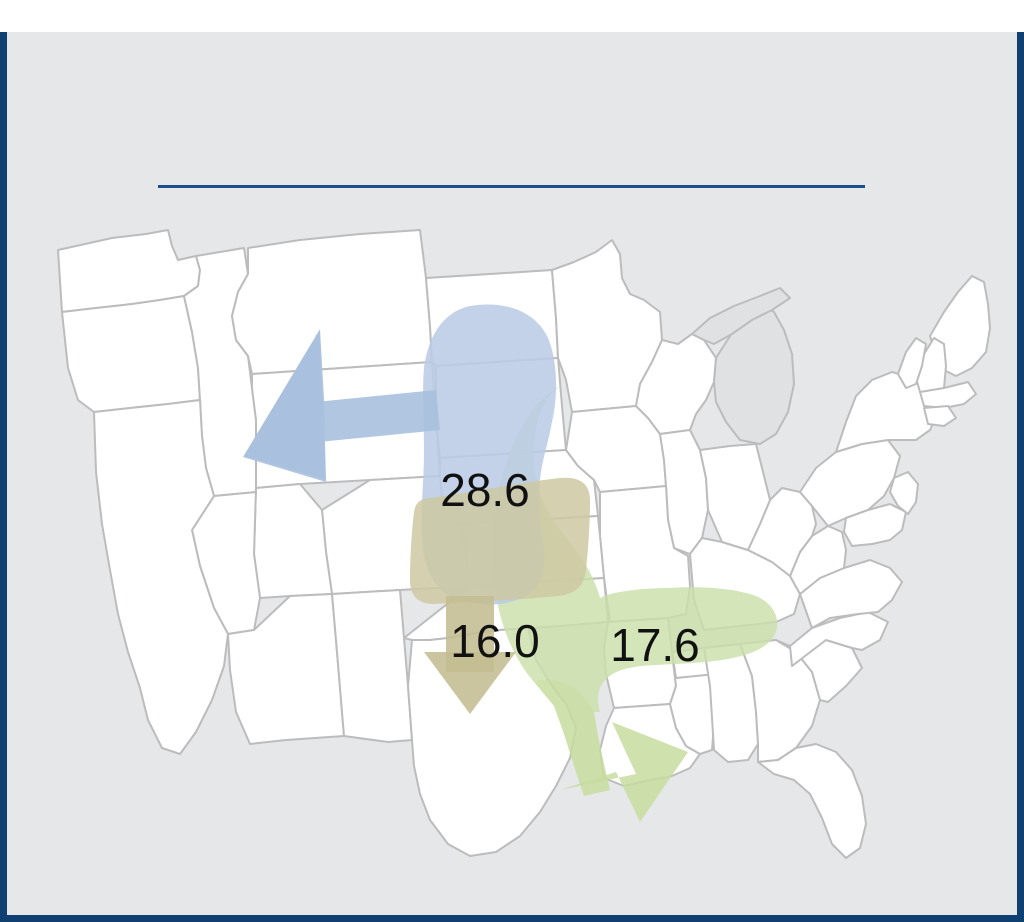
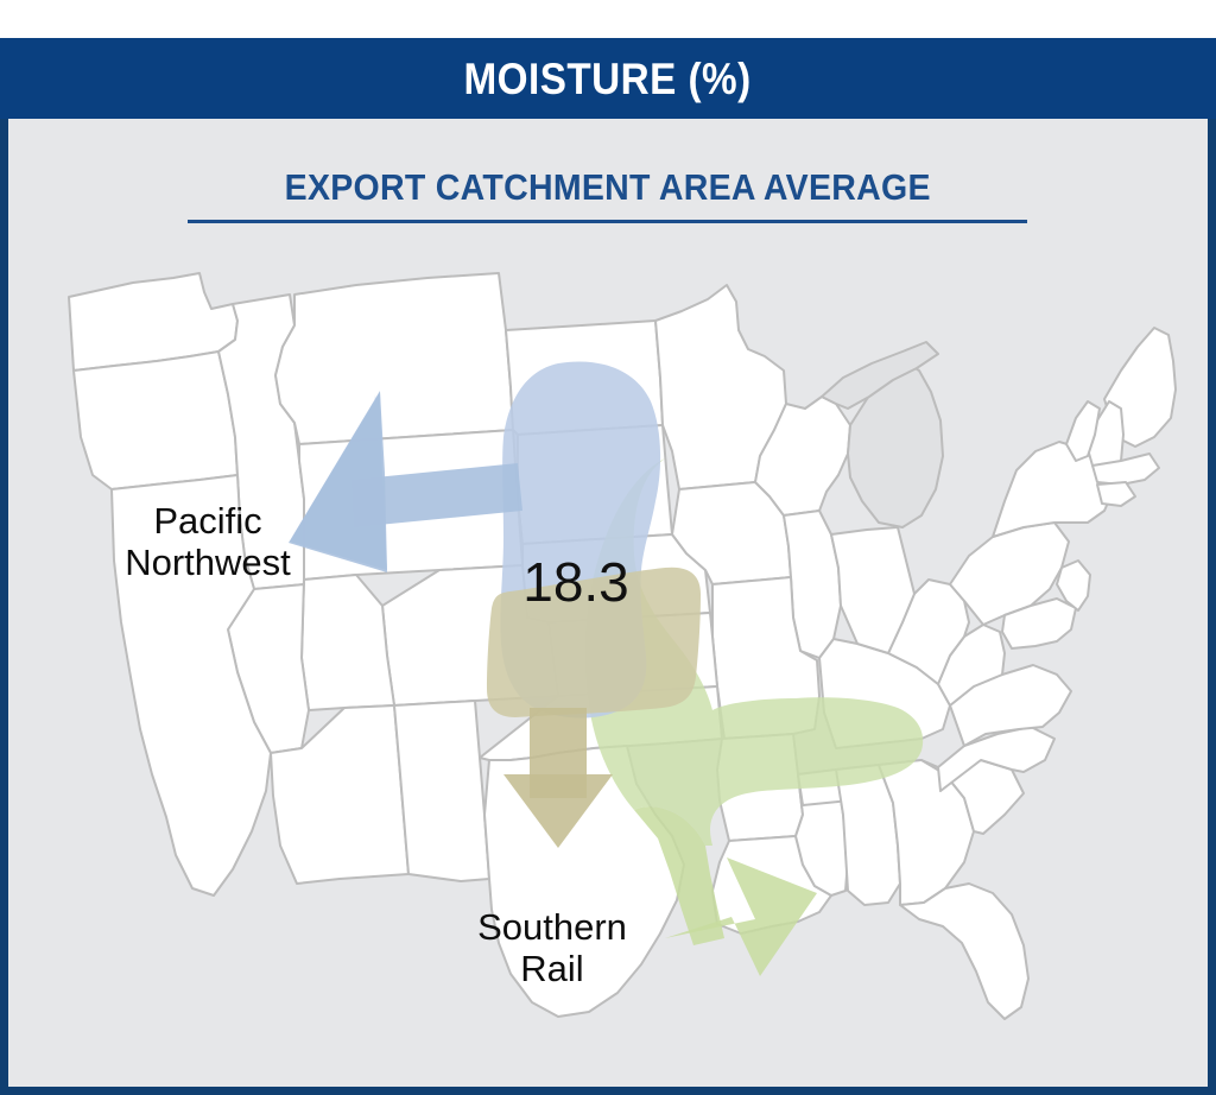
+ MOISTURE (%)
+ EXPORT CATCHMENT AREA AVERAGE
+ Pacific
+ Northwest
+ Southern
+ Rail
- 28.6
+ 18.3
- 16.0
- 17.6
